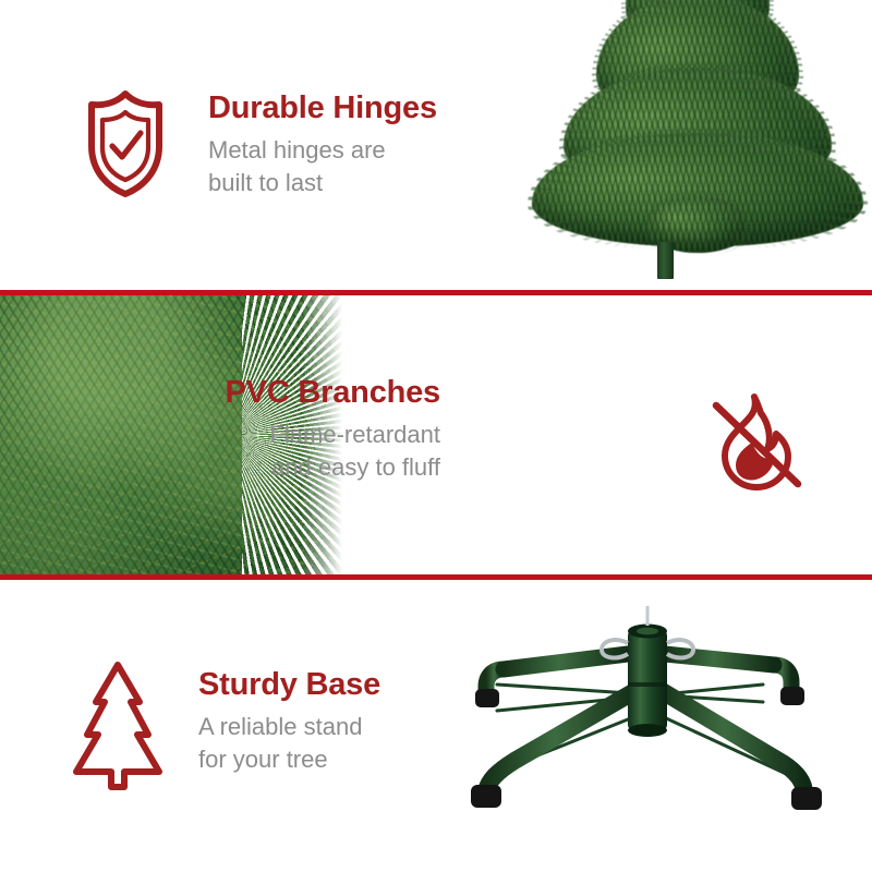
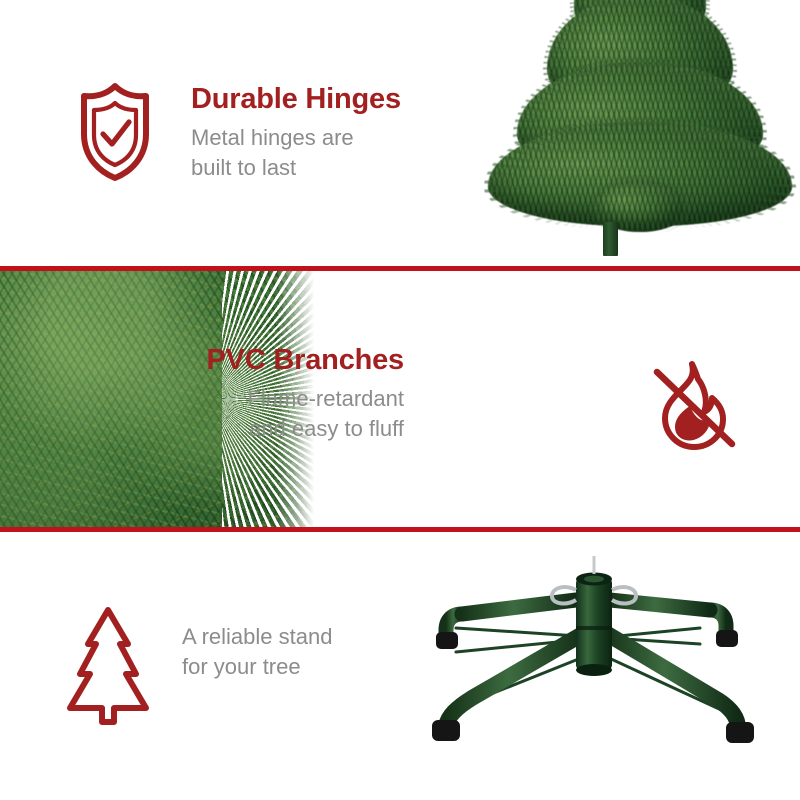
  Durable Hinges
  Metal hinges are
  built to last
  PVC Branches
  Flame-retardant
  and easy to fluff
- Sturdy Base
  A reliable stand
  for your tree
